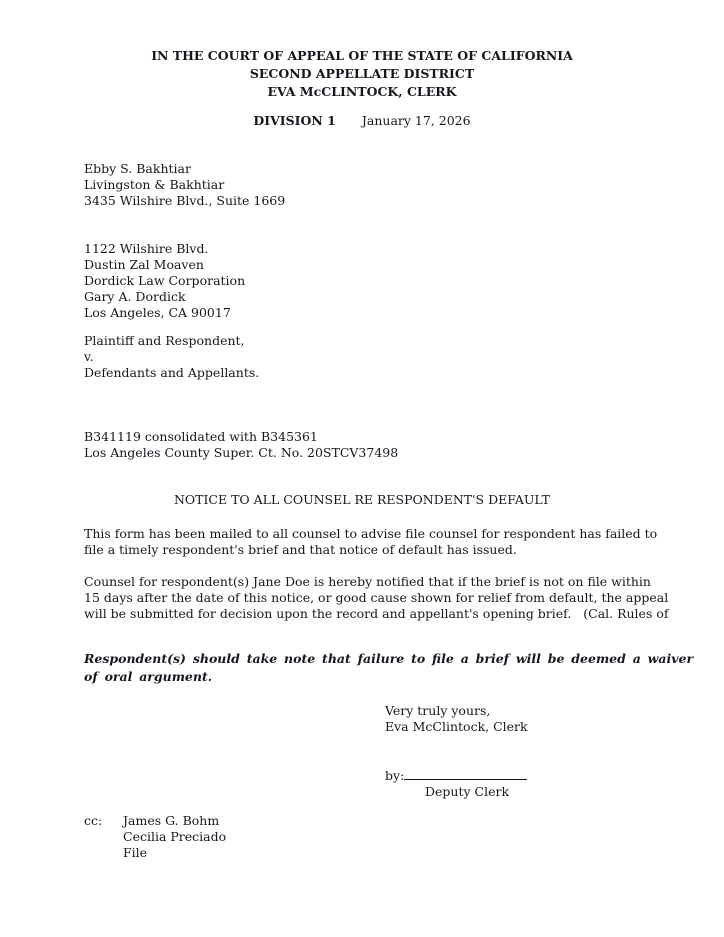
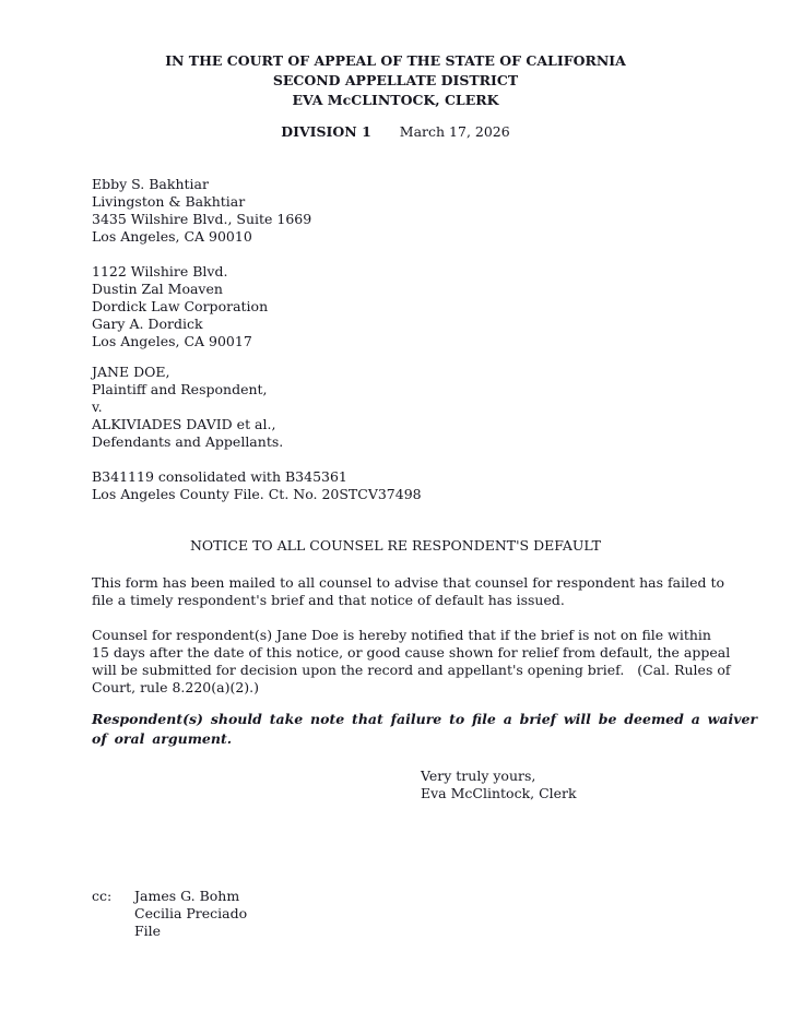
  IN THE COURT OF APPEAL OF THE STATE OF CALIFORNIA
  SECOND APPELLATE DISTRICT
  EVA McCLINTOCK, CLERK
- DIVISION 1 January 17, 2026
+ DIVISION 1 March 17, 2026
  Ebby S. Bakhtiar
  Livingston & Bakhtiar
  3435 Wilshire Blvd., Suite 1669
+ Los Angeles, CA 90010
  1122 Wilshire Blvd.
  Dustin Zal Moaven
  Dordick Law Corporation
  Gary A. Dordick
  Los Angeles, CA 90017
+ JANE DOE,
  Plaintiff and Respondent,
  v.
+ ALKIVIADES DAVID et al.,
  Defendants and Appellants.
  B341119 consolidated with B345361
- Los Angeles County Super. Ct. No. 20STCV37498
+ Los Angeles County File. Ct. No. 20STCV37498
  NOTICE TO ALL COUNSEL RE RESPONDENT'S DEFAULT
- This form has been mailed to all counsel to advise file counsel for respondent has failed to
+ This form has been mailed to all counsel to advise that counsel for respondent has failed to
  file a timely respondent's brief and that notice of default has issued.
  Counsel for respondent(s) Jane Doe is hereby notified that if the brief is not on file within
  15 days after the date of this notice, or good cause shown for relief from default, the appeal
  will be submitted for decision upon the record and appellant's opening brief. (Cal. Rules of
+ Court, rule 8.220(a)(2).)
  Respondent(s) should take note that failure to file a brief will be deemed a waiver
  of oral argument.
  Very truly yours,
  Eva McClintock, Clerk
- by:
- Deputy Clerk
  cc:
  James G. Bohm
  Cecilia Preciado
  File
